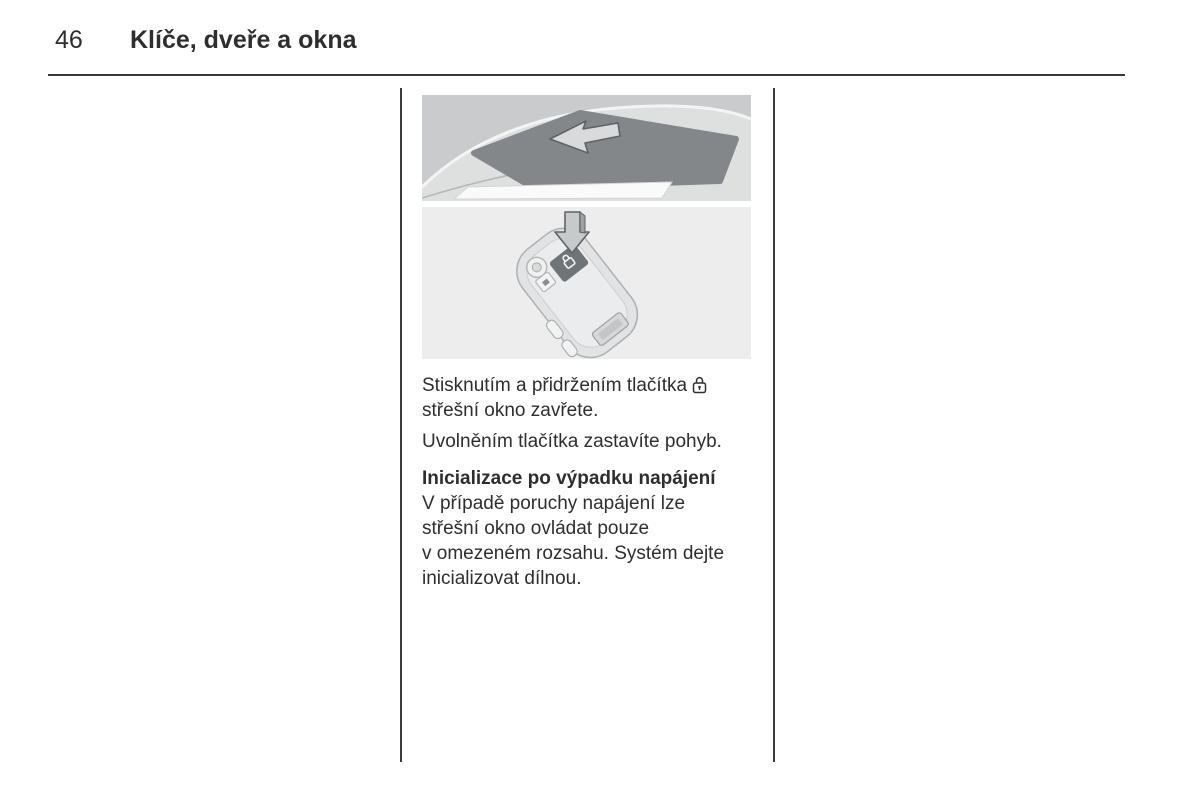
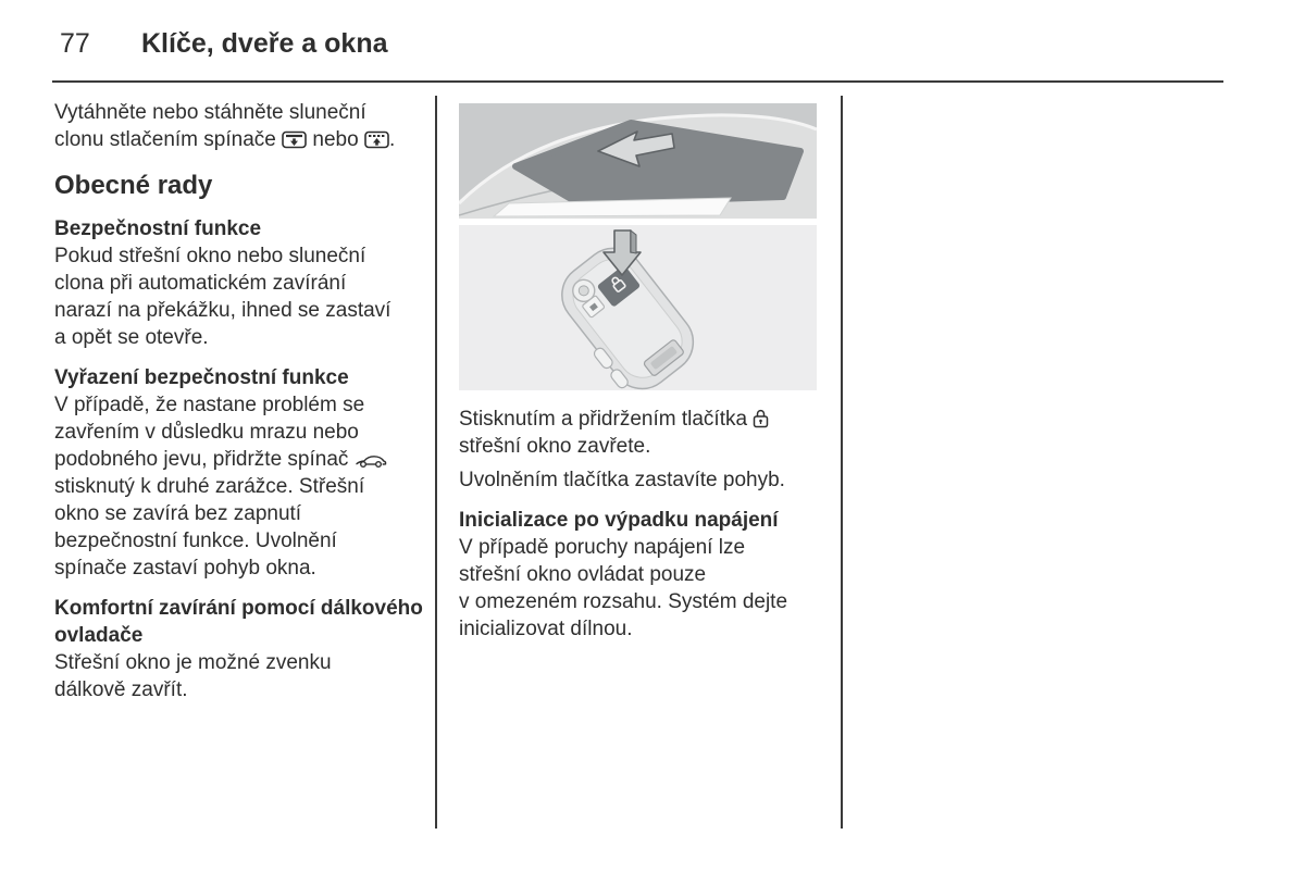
- 46
+ 77
  Klíče, dveře a okna
+ Vytáhněte nebo stáhněte sluneční
+ clonu stlačením spínače nebo .
+ Obecné rady
+ Bezpečnostní funkce
+ Pokud střešní okno nebo sluneční
+ clona při automatickém zavírání
+ narazí na překážku, ihned se zastaví
+ a opět se otevře.
+ Vyřazení bezpečnostní funkce
+ V případě, že nastane problém se
+ zavřením v důsledku mrazu nebo
+ podobného jevu, přidržte spínač
+ stisknutý k druhé zarážce. Střešní
+ okno se zavírá bez zapnutí
+ bezpečnostní funkce. Uvolnění
+ spínače zastaví pohyb okna.
+ Komfortní zavírání pomocí dálkového
+ ovladače
+ Střešní okno je možné zvenku
+ dálkově zavřít.
  Stisknutím a přidržením tlačítka
  střešní okno zavřete.
  Uvolněním tlačítka zastavíte pohyb.
  Inicializace po výpadku napájení
  V případě poruchy napájení lze
  střešní okno ovládat pouze
  v omezeném rozsahu. Systém dejte
  inicializovat dílnou.
